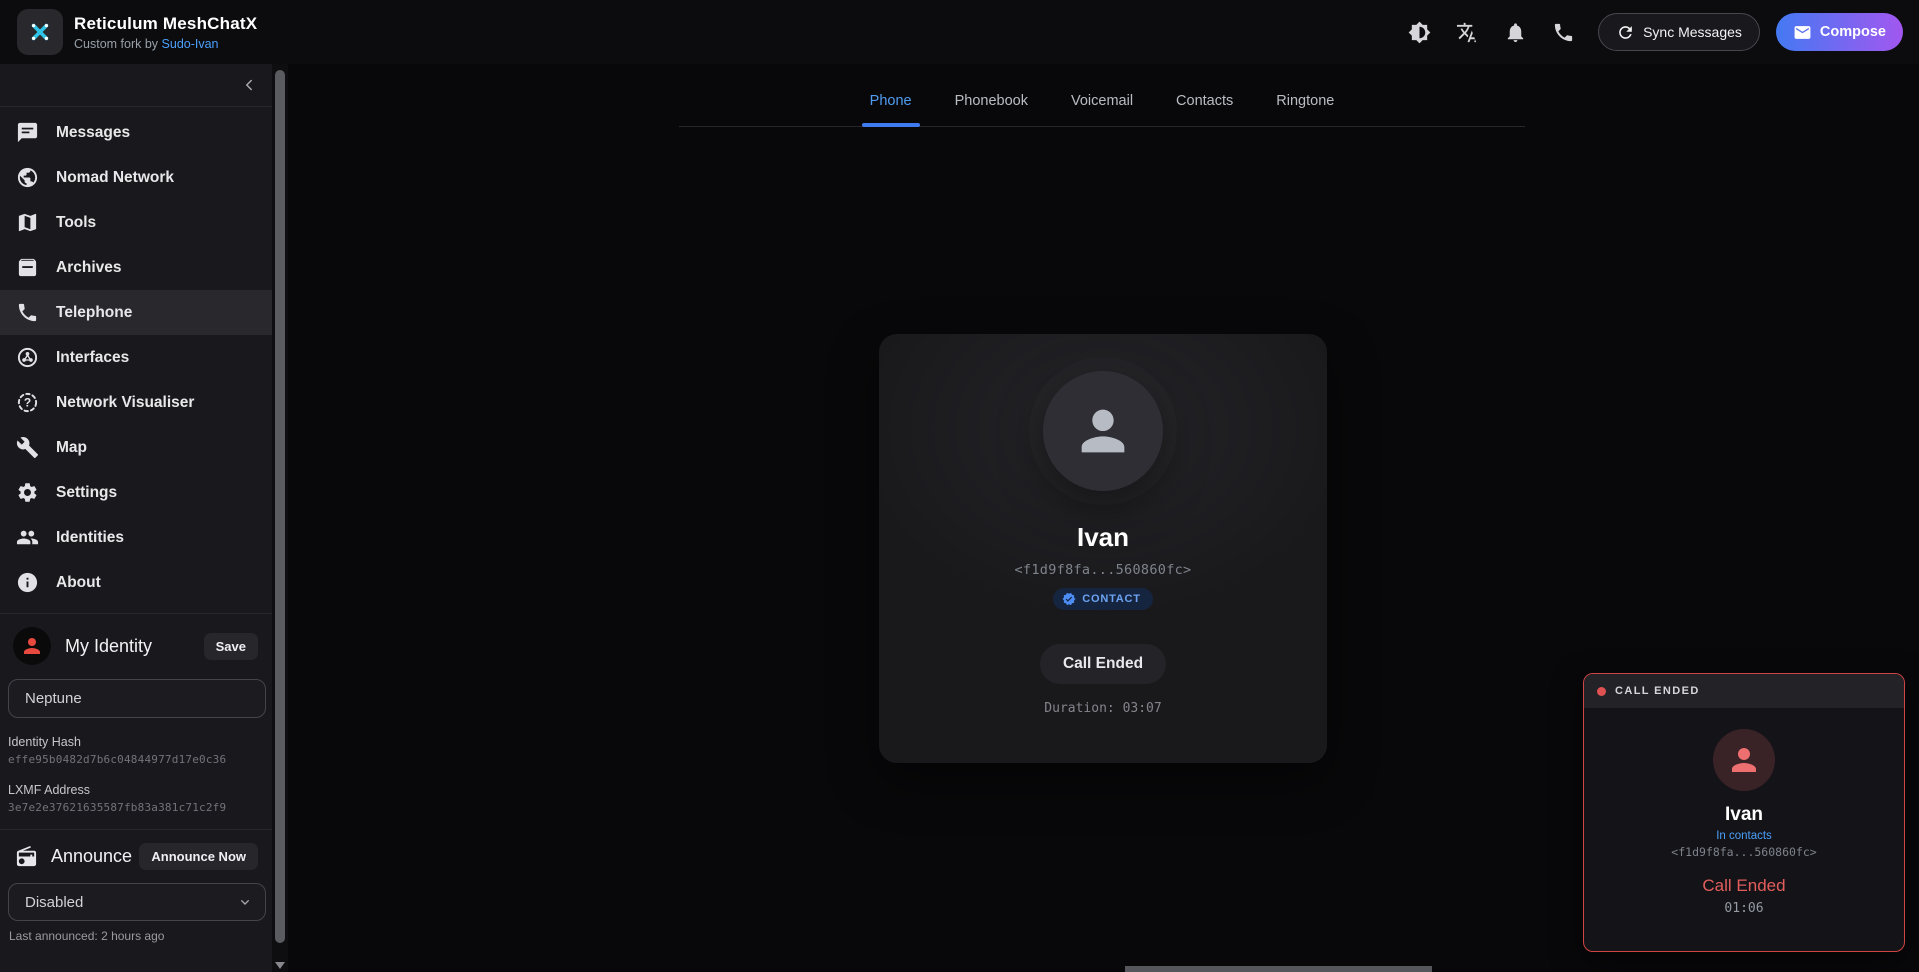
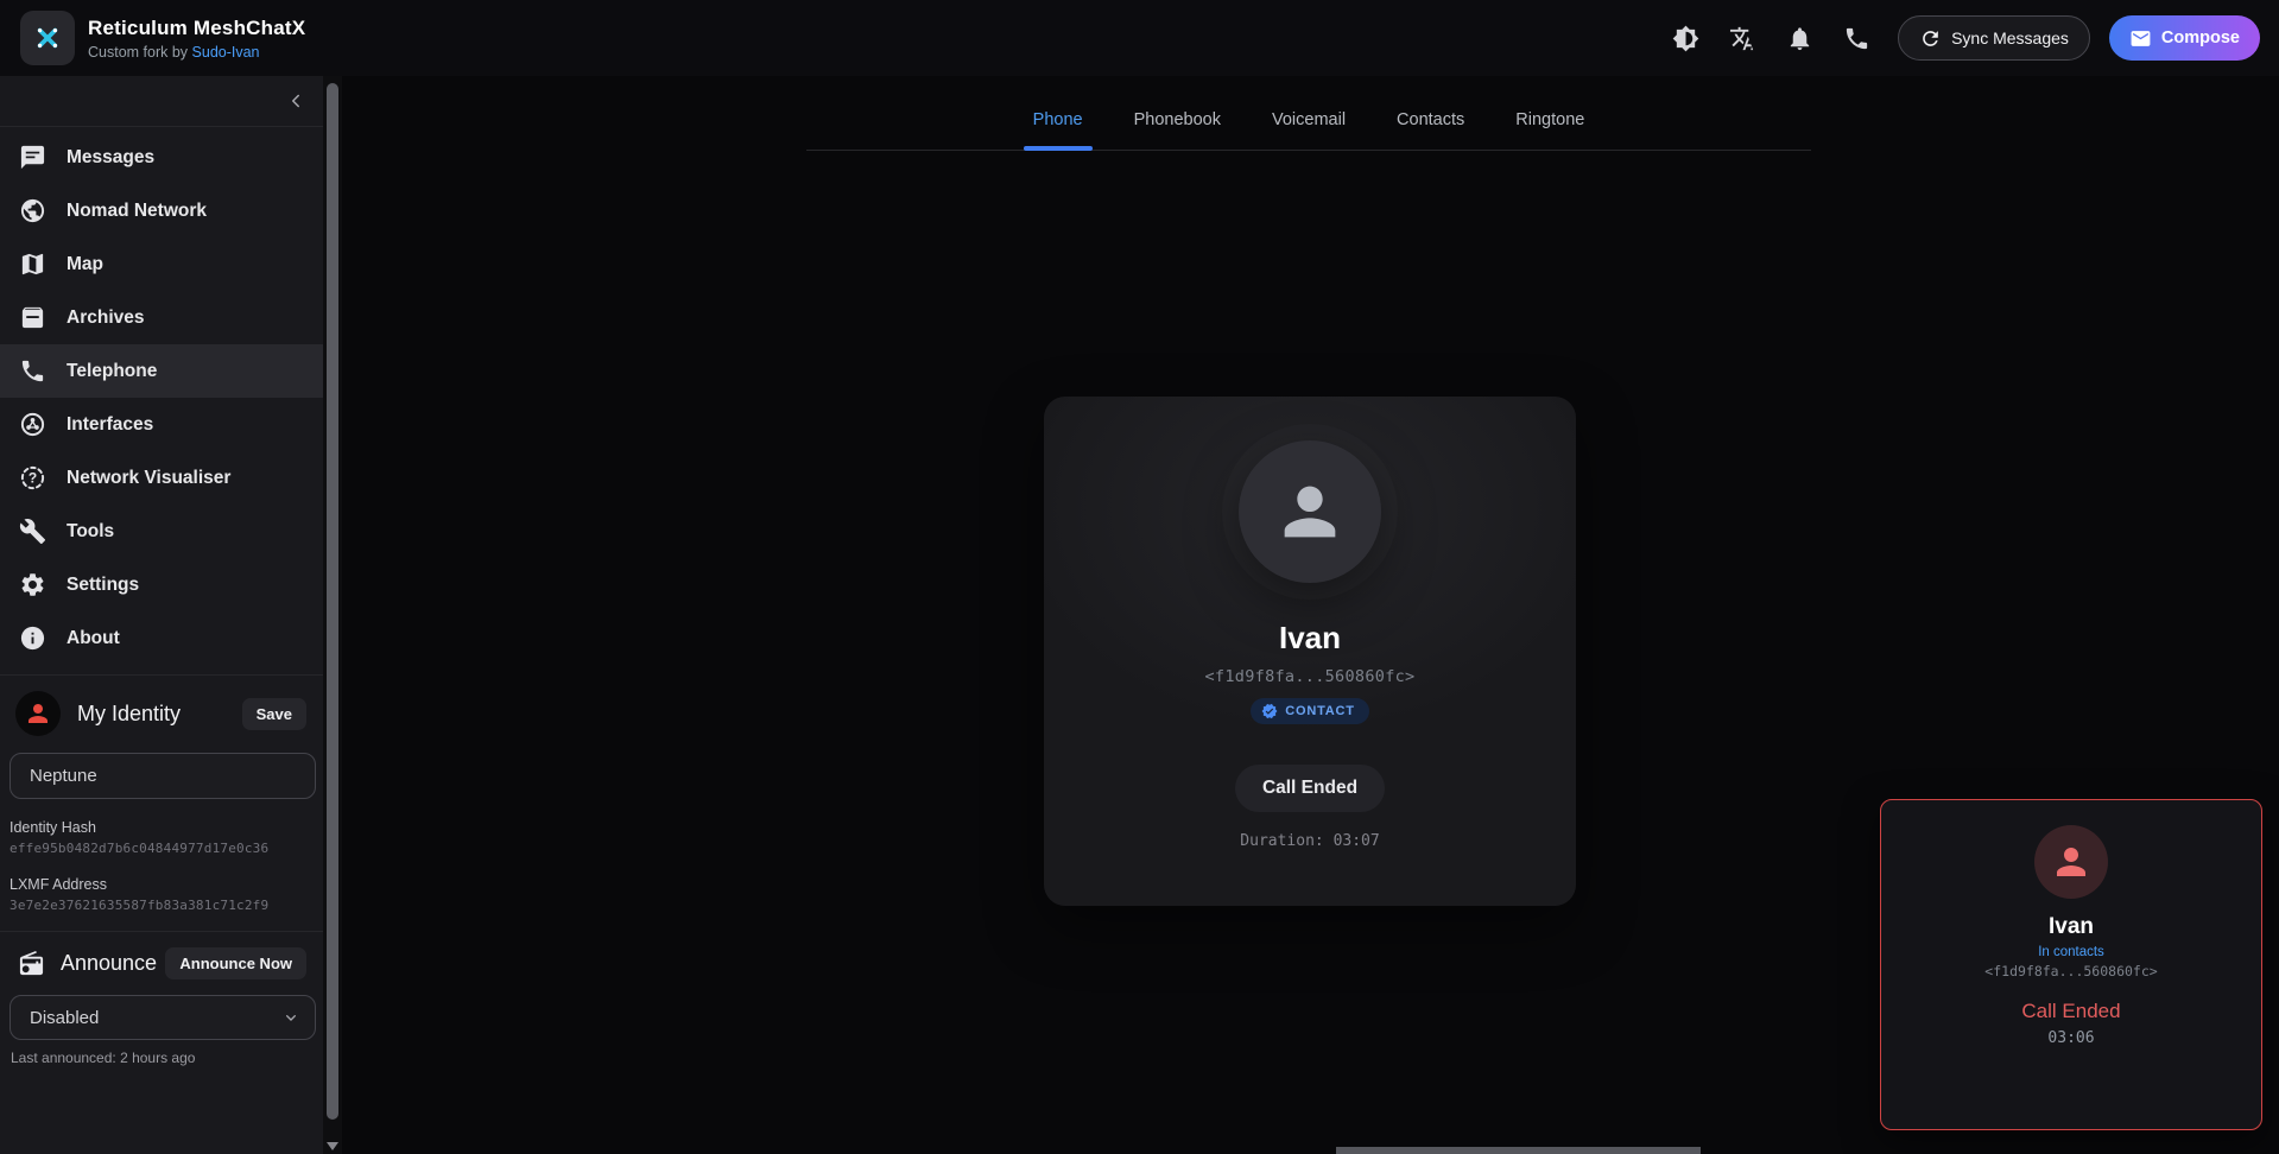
  Reticulum MeshChatX
  Custom fork by Sudo-Ivan
  Sync Messages
  Compose
  Messages
  Nomad Network
- Tools
+ Map
  Archives
  Telephone
  Interfaces
  ?
  Network Visualiser
- Map
+ Tools
  Settings
- Identities
  About
  My Identity
  Save
  Neptune
  Identity Hash
  effe95b0482d7b6c04844977d17e0c36
  LXMF Address
  3e7e2e37621635587fb83a381c71c2f9
  Announce
  Announce Now
  Disabled
  Last announced: 2 hours ago
  Phone
  Phonebook
  Voicemail
  Contacts
  Ringtone
  Ivan
  <f1d9f8fa...560860fc>
  CONTACT
  Call Ended
  Duration: 03:07
- CALL ENDED
  Ivan
  In contacts
  <f1d9f8fa...560860fc>
  Call Ended
- 01:06
+ 03:06
